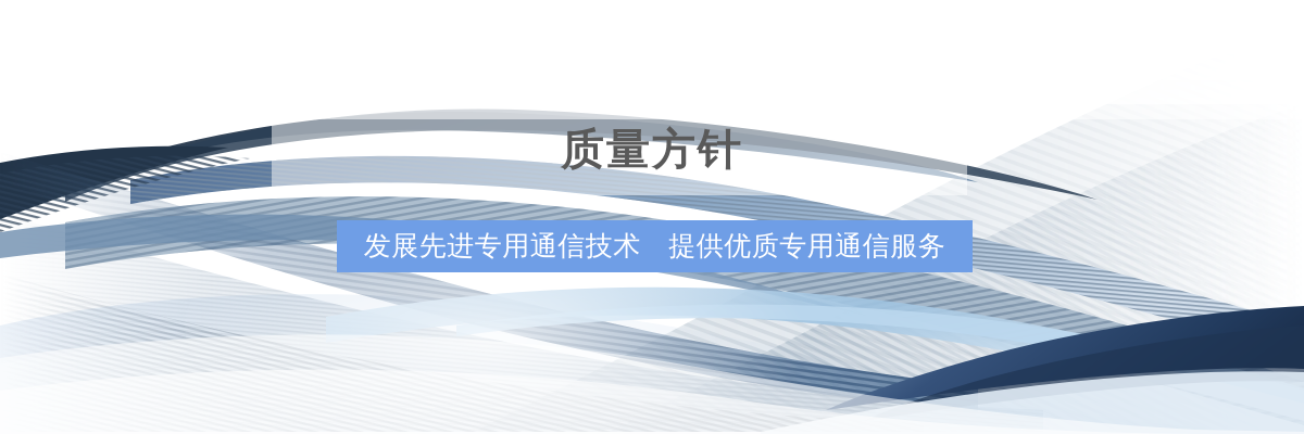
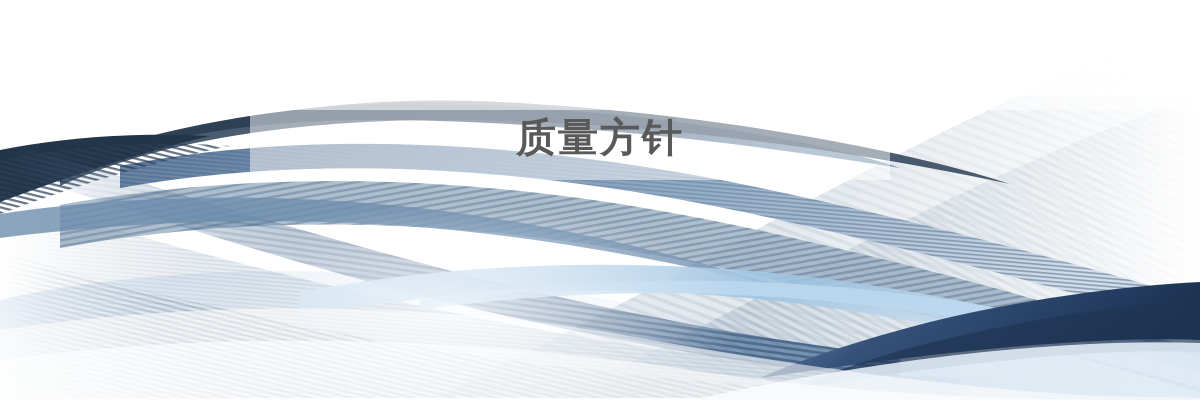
  质量方针
- 发展先进专用通信技术 提供优质专用通信服务
